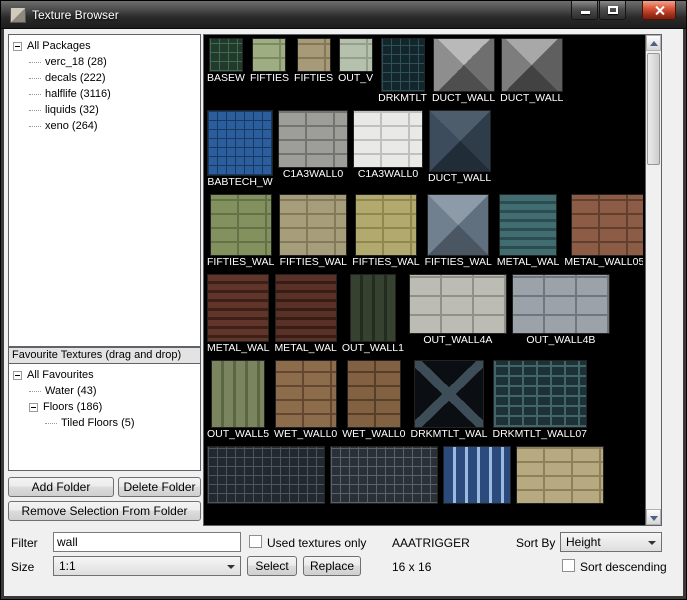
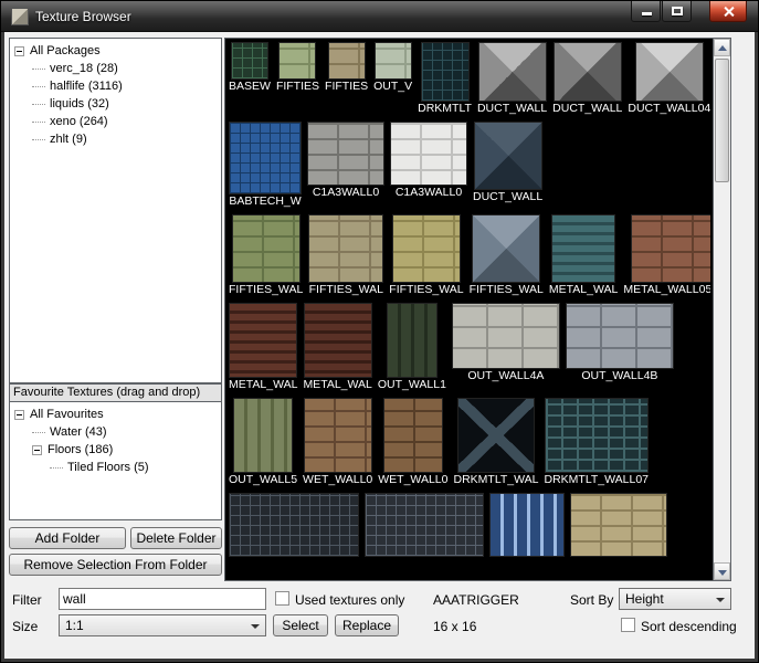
  Texture Browser
  All Packages
  verc_18 (28)
- decals (222)
  halflife (3116)
  liquids (32)
  xeno (264)
+ zhlt (9)
  Favourite Textures (drag and drop)
  All Favourites
  Water (43)
  Floors (186)
  Tiled Floors (5)
  Add Folder
  Delete Folder
  Remove Selection From Folder
  BASEW
  FIFTIES
  FIFTIES
  OUT_V
  DRKMTLT
  DUCT_WALL
  DUCT_WALL
+ DUCT_WALL04
  BABTECH_W
  C1A3WALL0
  C1A3WALL0
  DUCT_WALL
  FIFTIES_WAL
  FIFTIES_WAL
  FIFTIES_WAL
  FIFTIES_WAL
  METAL_WAL
  METAL_WALL05
  METAL_WAL
  METAL_WAL
  OUT_WALL1
  OUT_WALL4A
  OUT_WALL4B
  OUT_WALL5
  WET_WALL0
  WET_WALL0
  DRKMTLT_WAL
  DRKMTLT_WALL07
  Filter
  wall
  Used textures only
  AAATRIGGER
  Sort By
  Height
  Size
  1:1
  Select
  Replace
  16 x 16
  Sort descending
